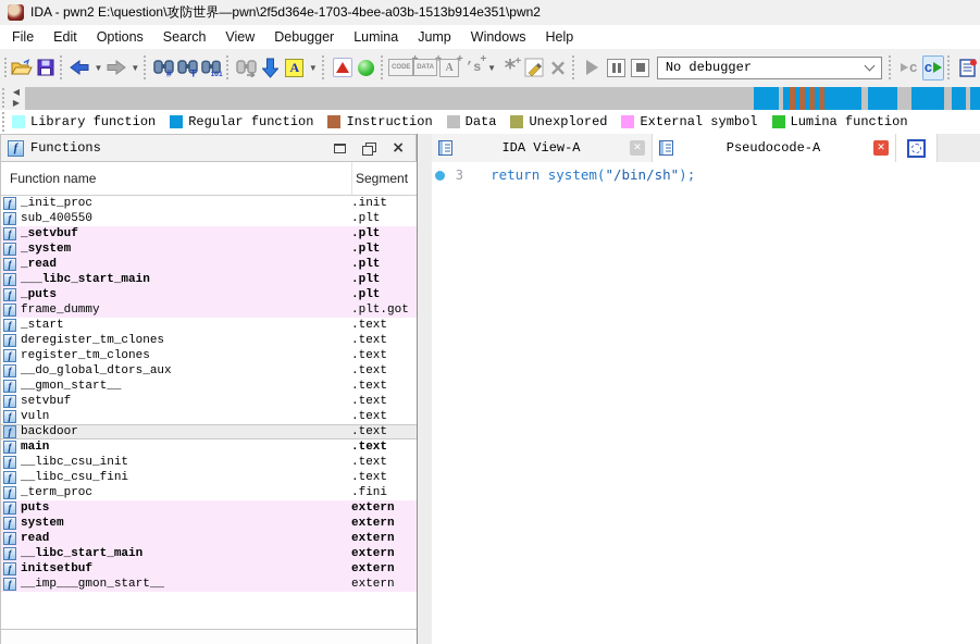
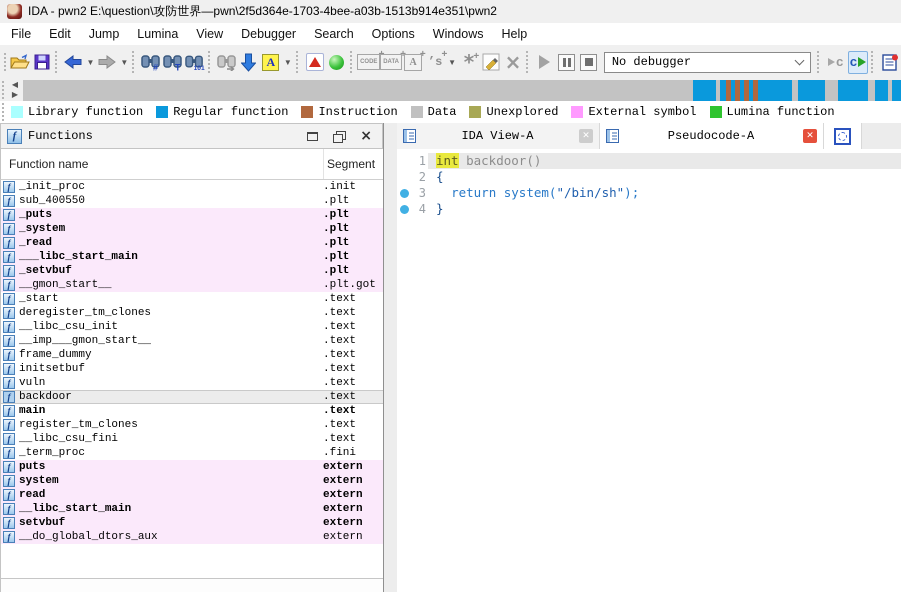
  IDA - pwn2 E:\question\攻防世界—pwn\2f5d364e-1703-4bee-a03b-1513b914e351\pwn2
  File
  Edit
- Options
+ Jump
- Search
+ Lumina
  View
  Debugger
- Lumina
+ Search
- Jump
+ Options
  Windows
  Help
  ▼
  ▼
  #
  T
  A
  ▼
  +
  A
  +
  ’s
  +
  ▼
  *
  +
  ×
  No debugger
  c
  c
  ◀
  ▶
  Library function
  Regular function
  Instruction
  Data
  Unexplored
  External symbol
  Lumina function
  f
  Functions
  ×
  Function name
  Segment
  f
  _init_proc
  .init
  f
  sub_400550
  .plt
  f
- _setvbuf
+ _puts
  .plt
  f
  _system
  .plt
  f
  _read
  .plt
  f
  ___libc_start_main
  .plt
  f
- _puts
+ _setvbuf
  .plt
  f
- frame_dummy
+ __gmon_start__
  .plt.got
  f
  _start
  .text
  f
  deregister_tm_clones
  .text
  f
- register_tm_clones
+ __libc_csu_init
  .text
  f
- __do_global_dtors_aux
+ __imp___gmon_start__
  .text
  f
- __gmon_start__
+ frame_dummy
  .text
  f
- setvbuf
+ initsetbuf
  .text
  f
  vuln
  .text
  f
  backdoor
  .text
  f
  main
  .text
  f
- __libc_csu_init
+ register_tm_clones
  .text
  f
  __libc_csu_fini
  .text
  f
  _term_proc
  .fini
  f
  puts
  extern
  f
  system
  extern
  f
  read
  extern
  f
  __libc_start_main
  extern
  f
- initsetbuf
+ setvbuf
  extern
  f
- __imp___gmon_start__
+ __do_global_dtors_aux
  extern
  IDA View-A
  ✕
  Pseudocode-A
  ✕
+ 1
+ int backdoor()
+ 2
+ {
  3
  return system("/bin/sh");
+ 4
+ }
